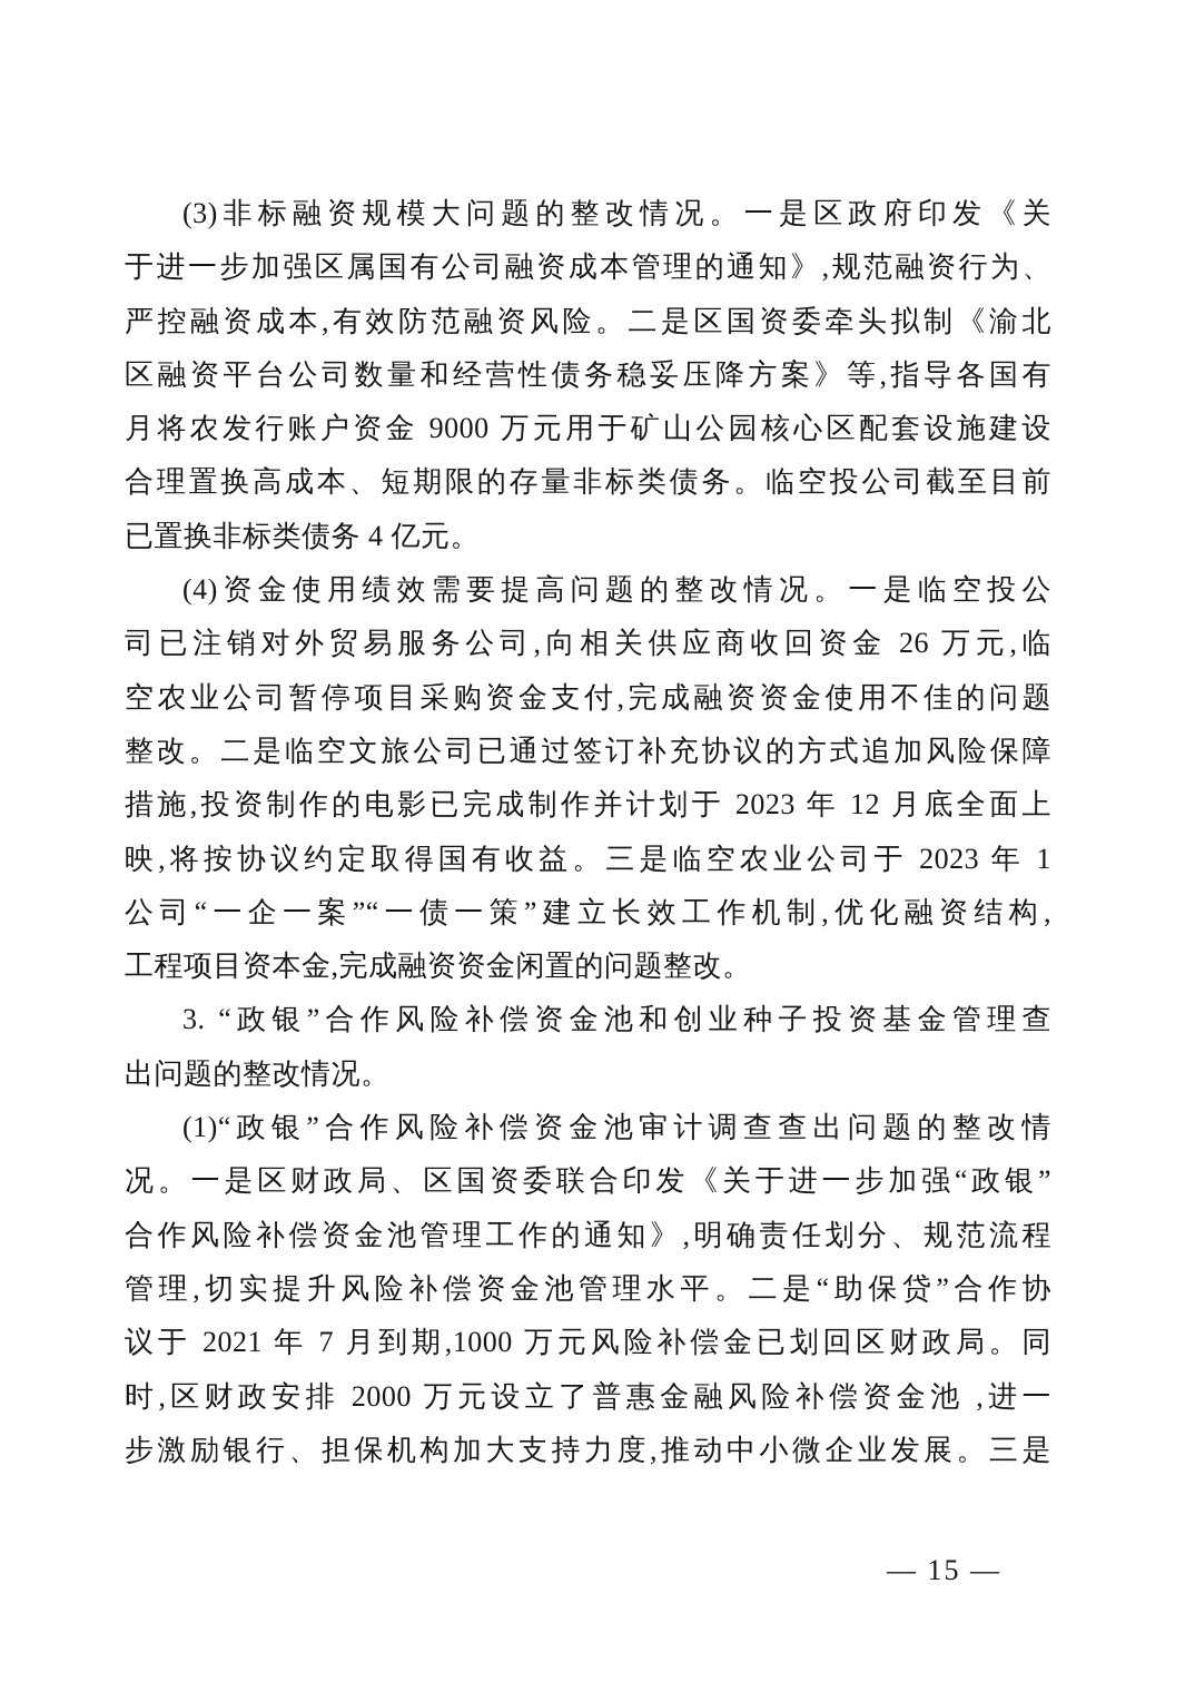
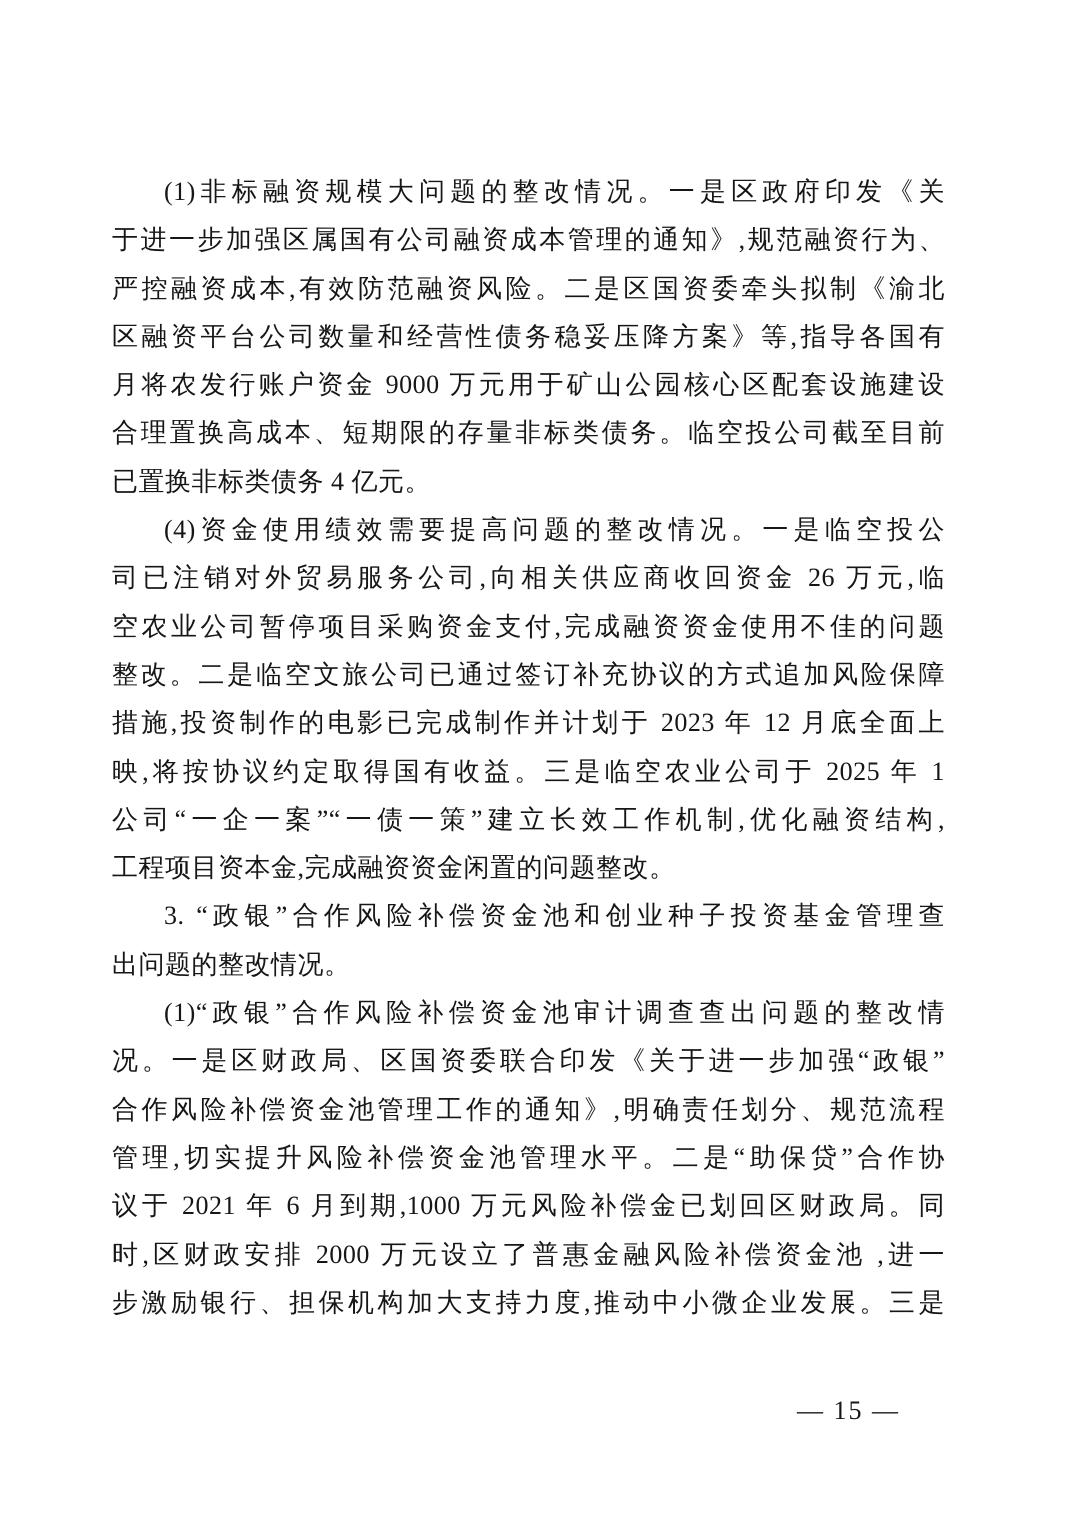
- (3)非标融资规模大问题的整改情况。一是区政府印发《关
+ (1)非标融资规模大问题的整改情况。一是区政府印发《关
  于进一步加强区属国有公司融资成本管理的通知》,规范融资行为、
  严控融资成本,有效防范融资风险。二是区国资委牵头拟制《渝北
  区融资平台公司数量和经营性债务稳妥压降方案》等,指导各国有
  月将农发行账户资金 9000 万元用于矿山公园核心区配套设施建设
  合理置换高成本、短期限的存量非标类债务。临空投公司截至目前
  已置换非标类债务 4 亿元。
  (4)资金使用绩效需要提高问题的整改情况。一是临空投公
  司已注销对外贸易服务公司,向相关供应商收回资金 26 万元,临
  空农业公司暂停项目采购资金支付,完成融资资金使用不佳的问题
  整改。二是临空文旅公司已通过签订补充协议的方式追加风险保障
  措施,投资制作的电影已完成制作并计划于 2023 年 12 月底全面上
- 映,将按协议约定取得国有收益。三是临空农业公司于 2023 年 1
+ 映,将按协议约定取得国有收益。三是临空农业公司于 2025 年 1
  公司“一企一案”“一债一策”建立长效工作机制,优化融资结构,
  工程项目资本金,完成融资资金闲置的问题整改。
  3. “政银”合作风险补偿资金池和创业种子投资基金管理查
  出问题的整改情况。
  (1)“政银”合作风险补偿资金池审计调查查出问题的整改情
  况。一是区财政局、区国资委联合印发《关于进一步加强“政银”
  合作风险补偿资金池管理工作的通知》,明确责任划分、规范流程
  管理,切实提升风险补偿资金池管理水平。二是“助保贷”合作协
- 议于 2021 年 7 月到期,1000 万元风险补偿金已划回区财政局。同
+ 议于 2021 年 6 月到期,1000 万元风险补偿金已划回区财政局。同
  时,区财政安排 2000 万元设立了普惠金融风险补偿资金池 ,进一
  步激励银行、担保机构加大支持力度,推动中小微企业发展。三是
  — 15 —
